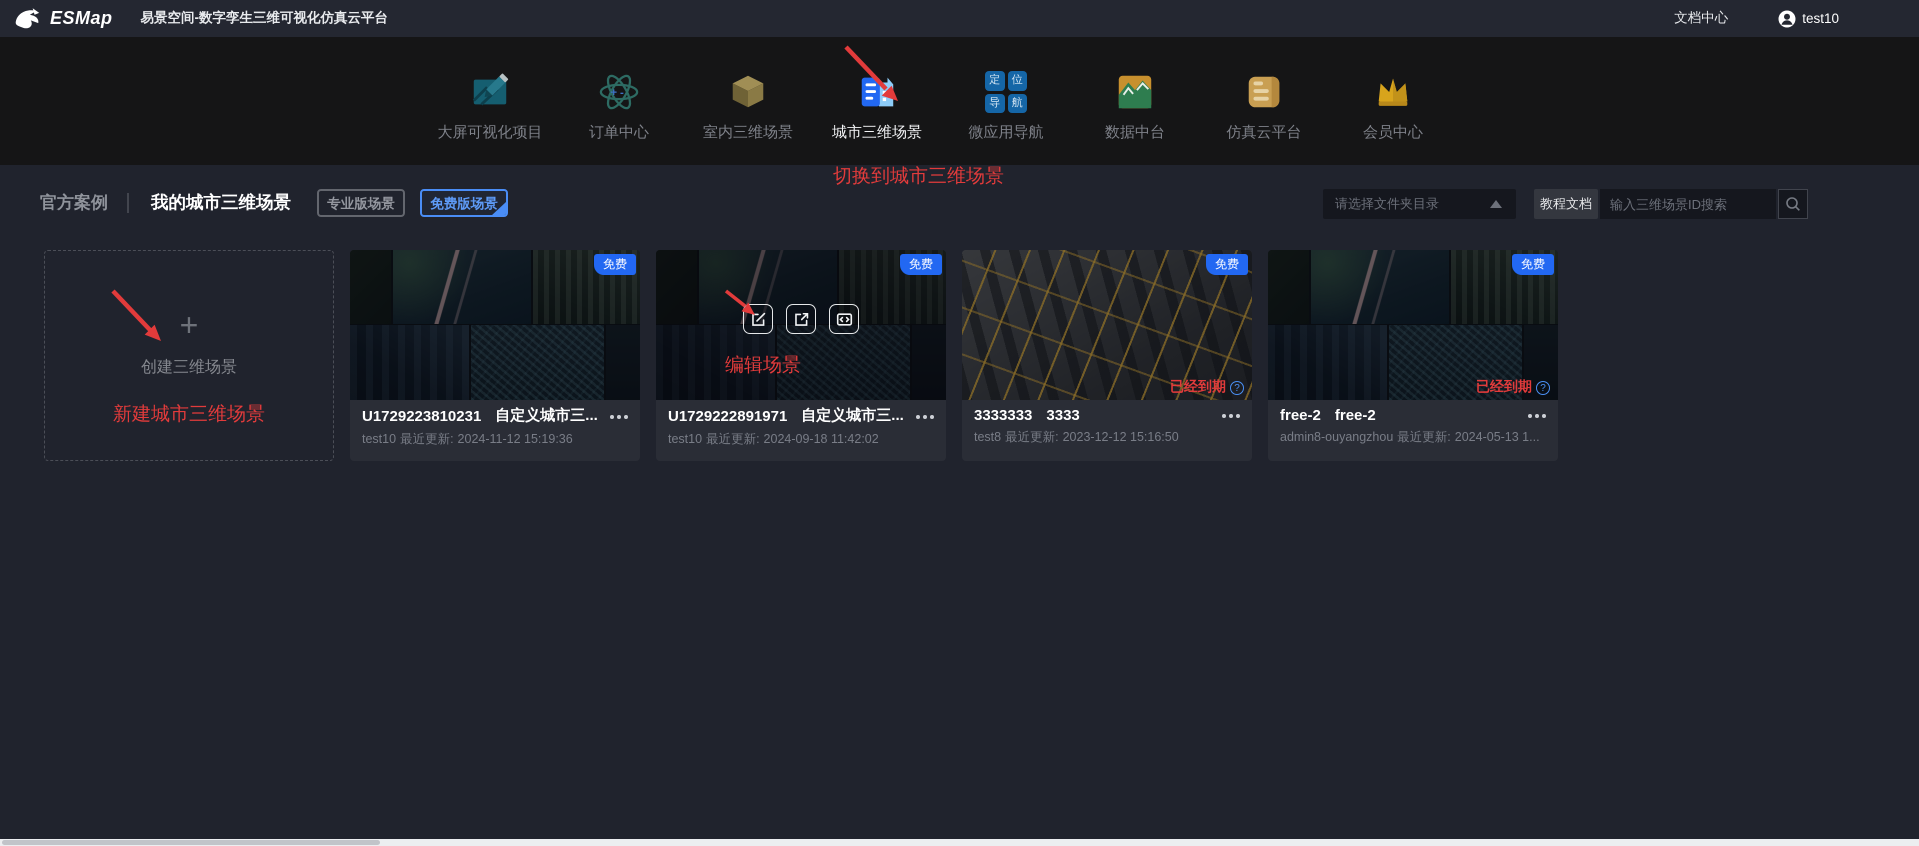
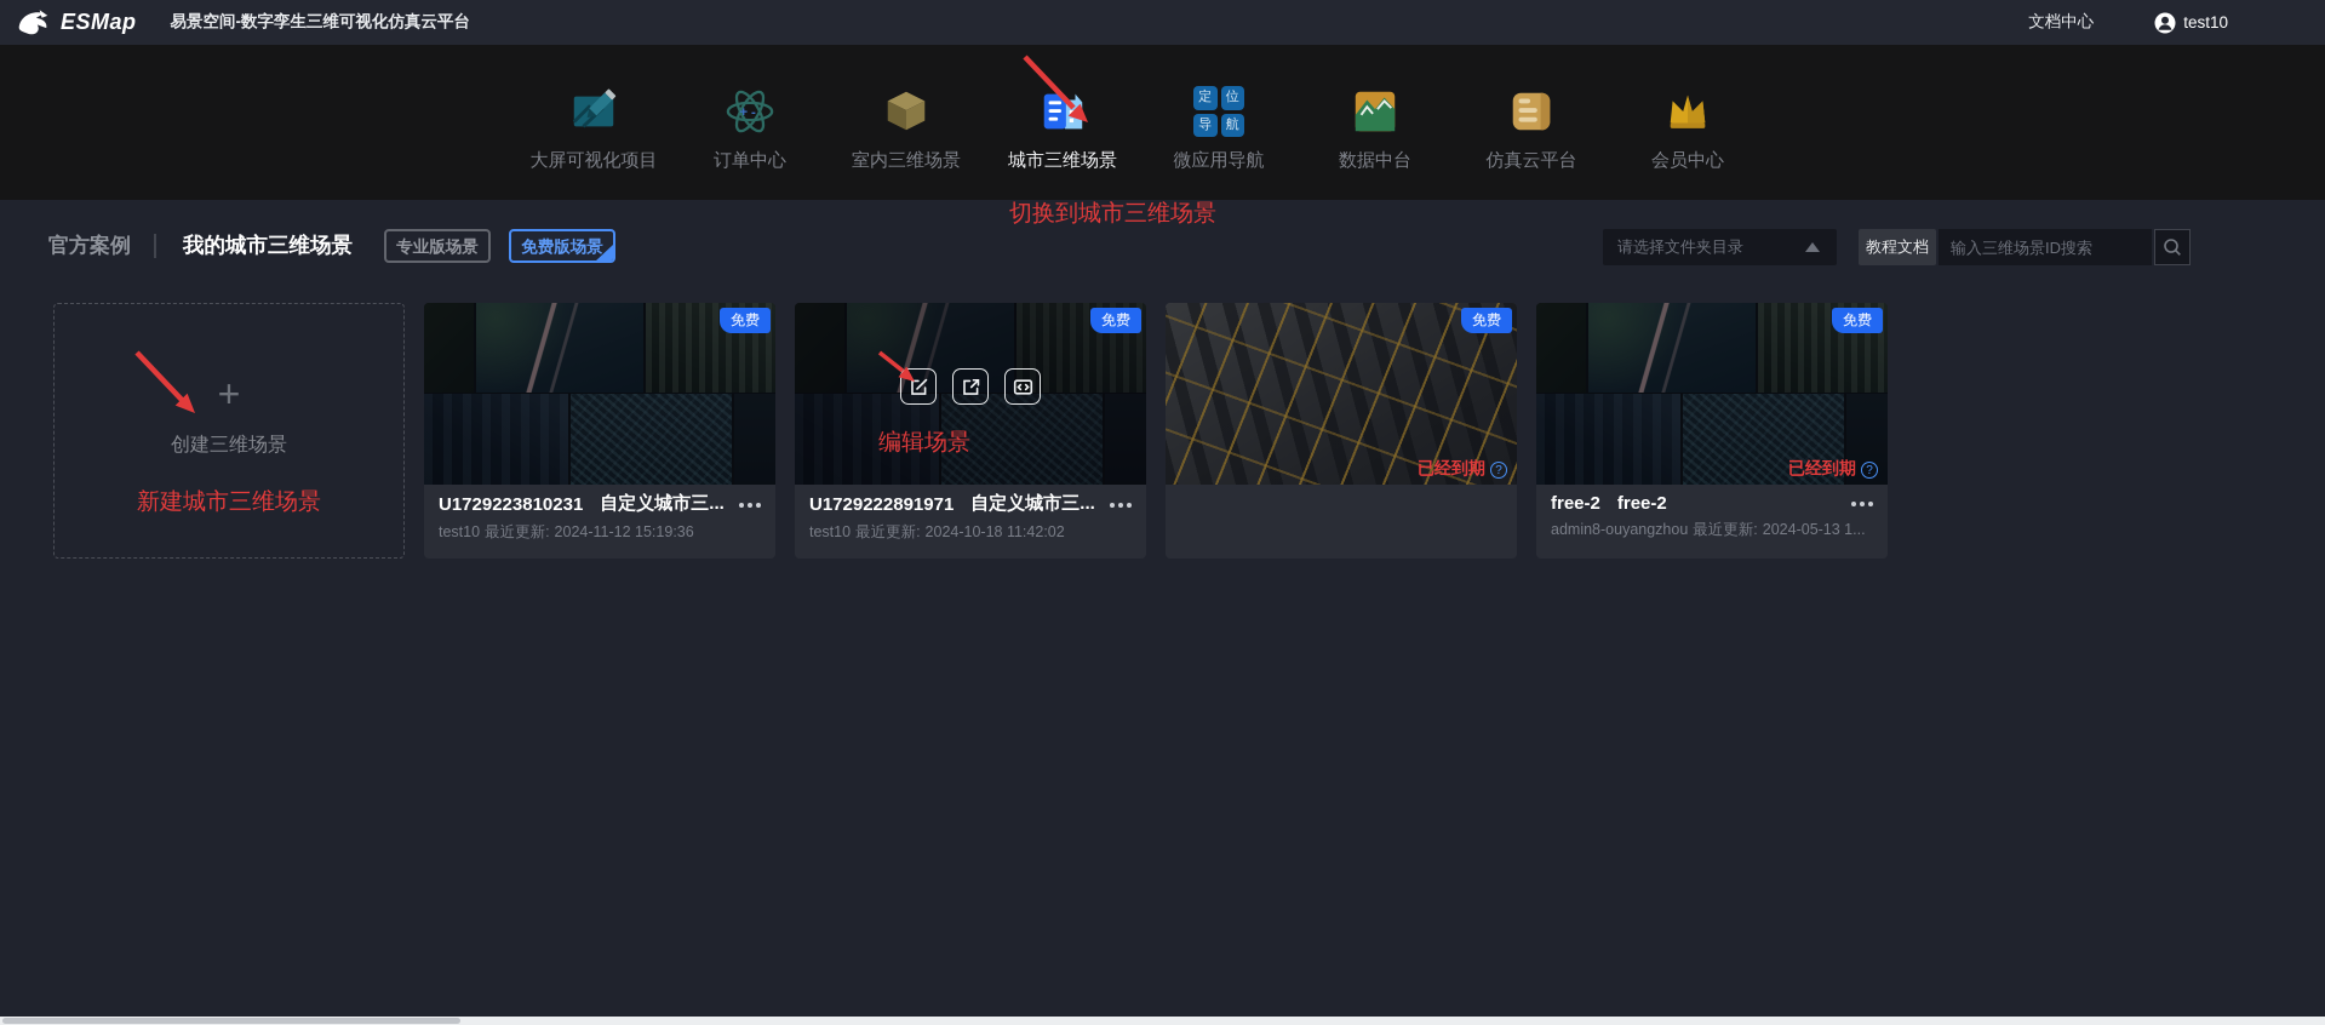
  ESMap
  易景空间-数字孪生三维可视化仿真云平台
  文档中心
  test10
  大屏可视化项目
  +
  -
  订单中心
  室内三维场景
  城市三维场景
  定
  位
  导
  航
  微应用导航
  数据中台
  仿真云平台
  会员中心
  切换到城市三维场景
  官方案例
  我的城市三维场景
  专业版场景
  免费版场景
  请选择文件夹目录
  教程文档
  输入三维场景ID搜索
  +
  创建三维场景
  新建城市三维场景
  免费
  U1729223810231
  自定义城市三...
  test10 最近更新: 2024-11-12 15:19:36
  免费
  编辑场景
  U1729222891971
  自定义城市三...
- test10 最近更新: 2024-09-18 11:42:02
+ test10 最近更新: 2024-10-18 11:42:02
  免费
  已经到期
  ?
- 3333333
- 3333
- test8 最近更新: 2023-12-12 15:16:50
  免费
  已经到期
  ?
  free-2
  free-2
  admin8-ouyangzhou 最近更新: 2024-05-13 1...
